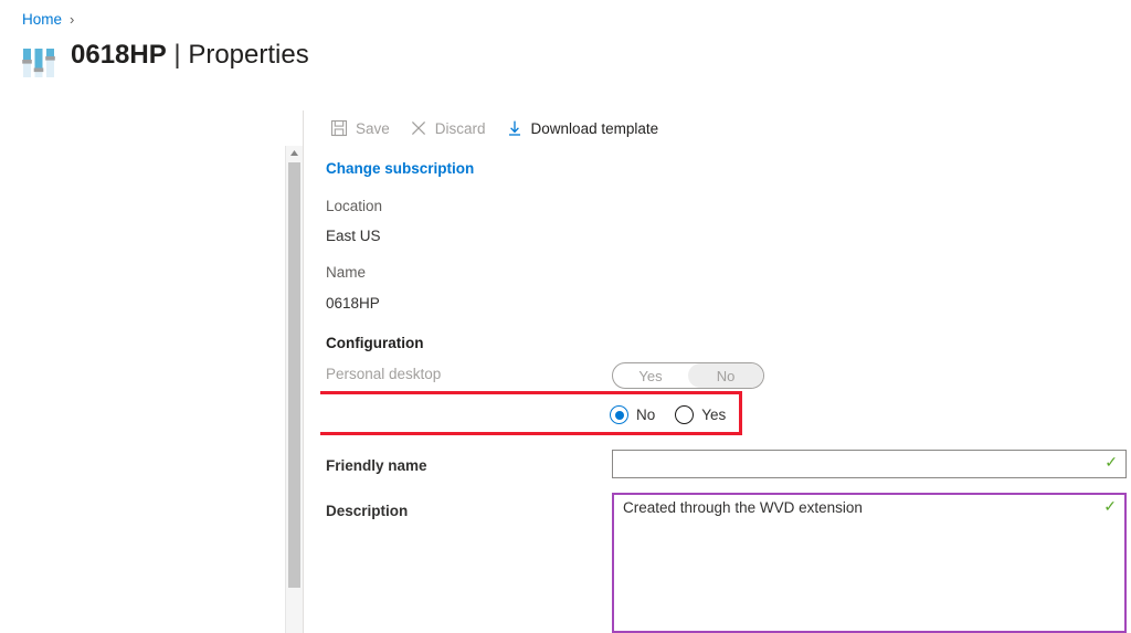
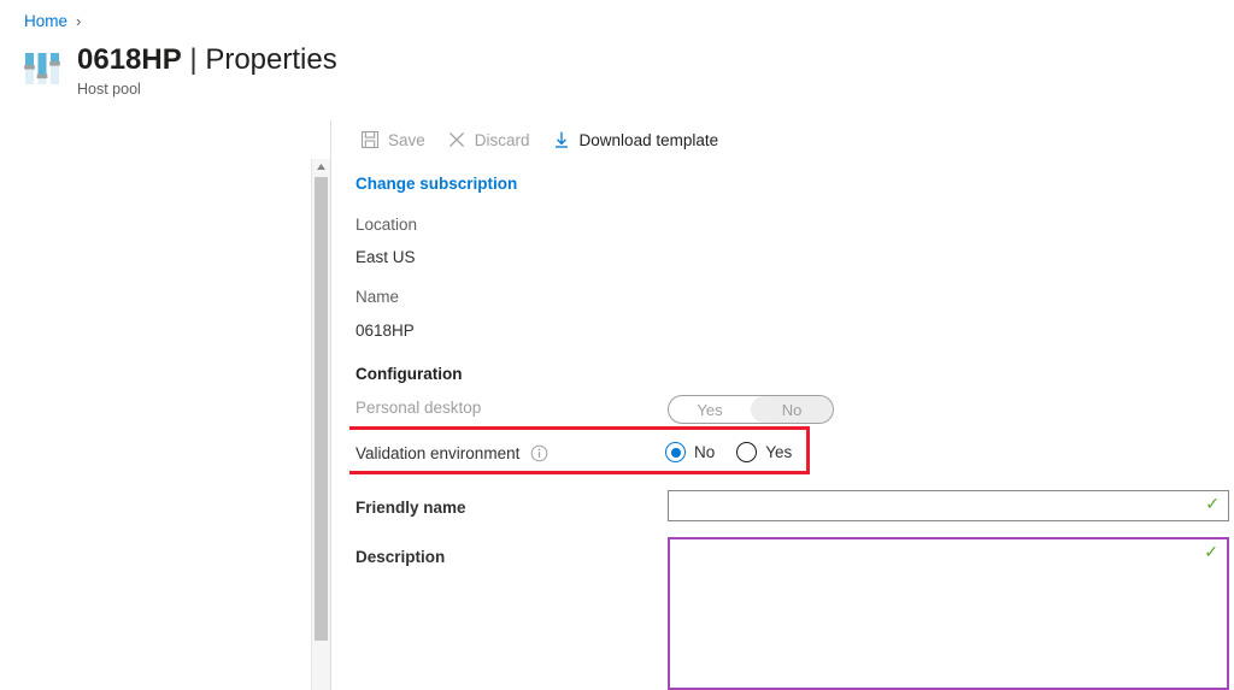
  Home
  ›
  0618HP | Properties
+ Host pool
  Save
  Discard
  Download template
  Change subscription
  Location
  East US
  Name
  0618HP
  Configuration
  Personal desktop
  Yes
  No
+ Validation environment
  No
  Yes
  Friendly name
  ✓
  Description
- Created through the WVD extension
  ✓
